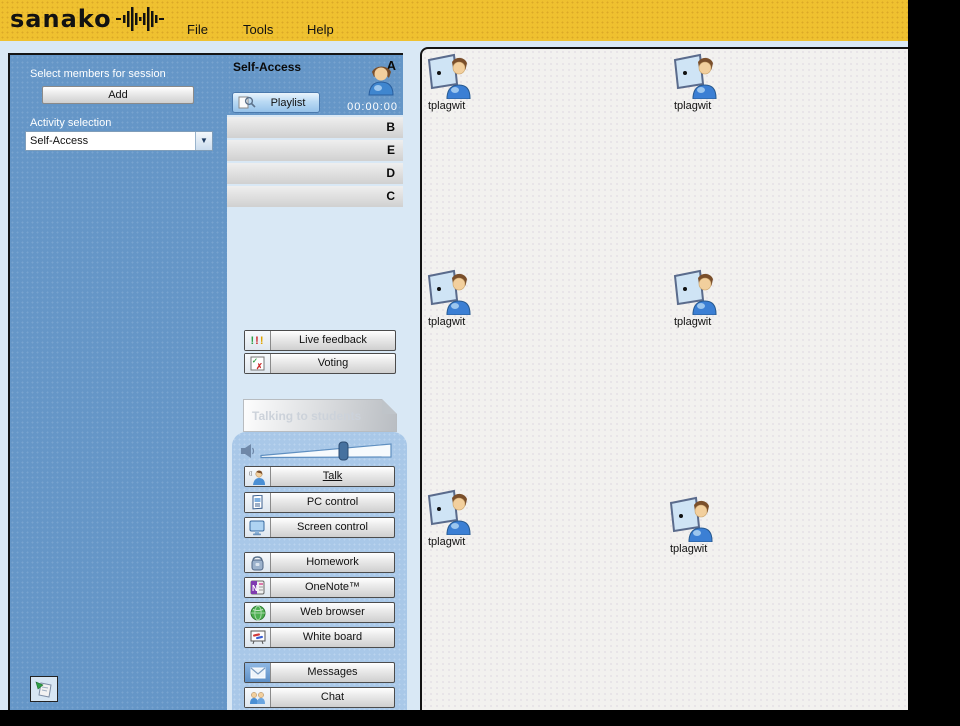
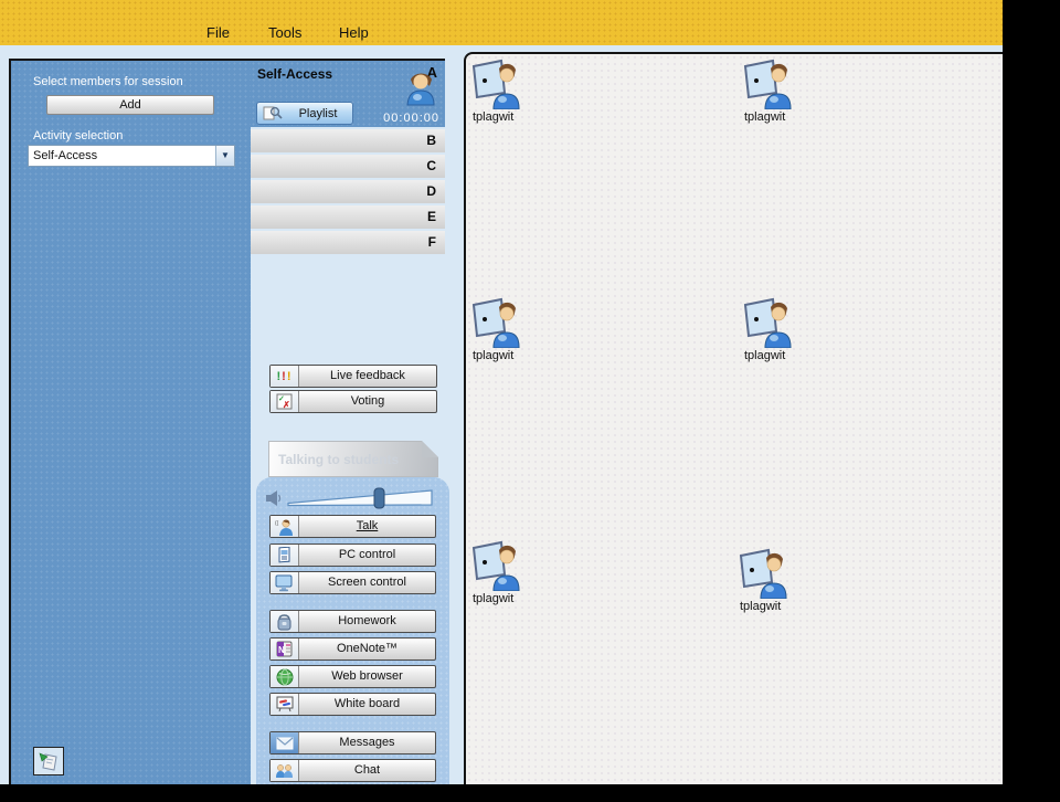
- sanako
  File
  Tools
  Help
  Select members for session
  Add
  Activity selection
  Self-Access
  ▼
  Self-Access
  A
  Playlist
  00:00:00
  B
- E
+ C
  D
- C
+ E
+ F
  !!!
  Live feedback
  ✗
  Voting
  Talking to students
  Talk
  PC control
  Screen control
  Homework
  N
  OneNote™
  Web browser
  White board
  Messages
  Chat
  tplagwit
  tplagwit
  tplagwit
  tplagwit
  tplagwit
  tplagwit
